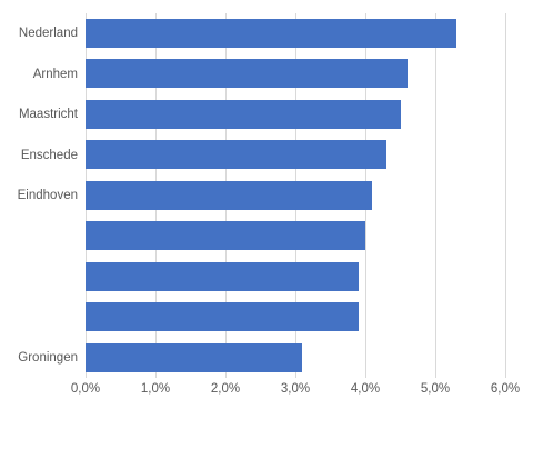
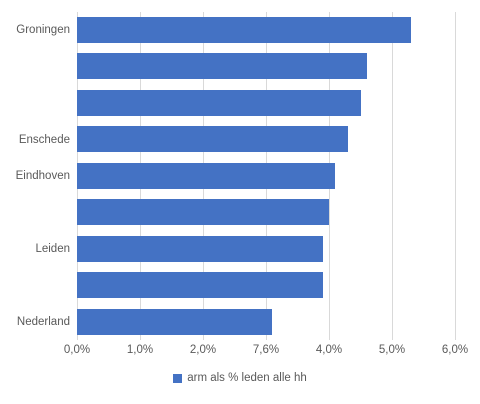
- Nederland
+ Groningen
- Arnhem
- Maastricht
  Enschede
  Eindhoven
+ Leiden
- Groningen
+ Nederland
  0,0%
  1,0%
  2,0%
- 3,0%
+ 7,6%
  4,0%
  5,0%
  6,0%
+ arm als % leden alle hh
